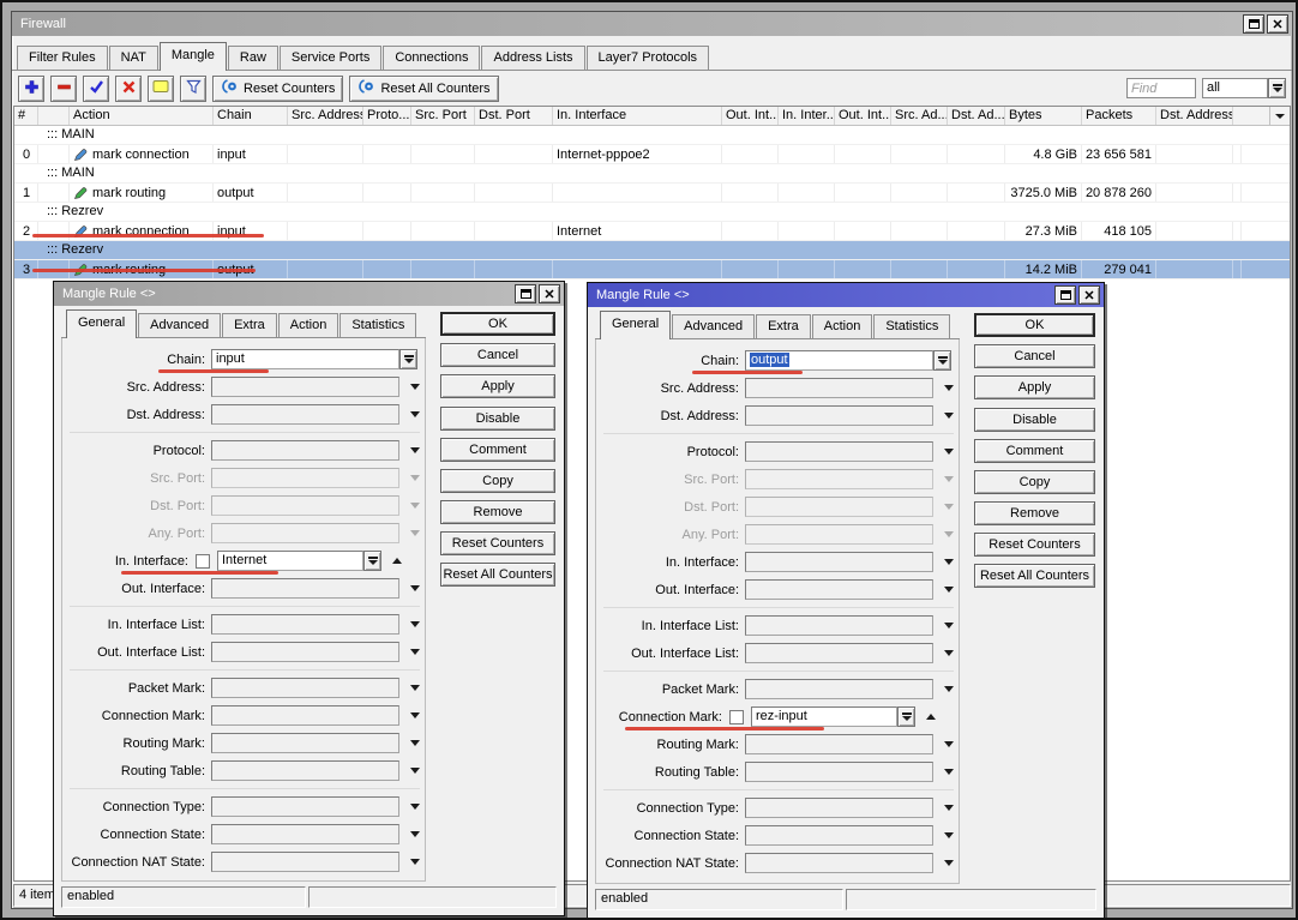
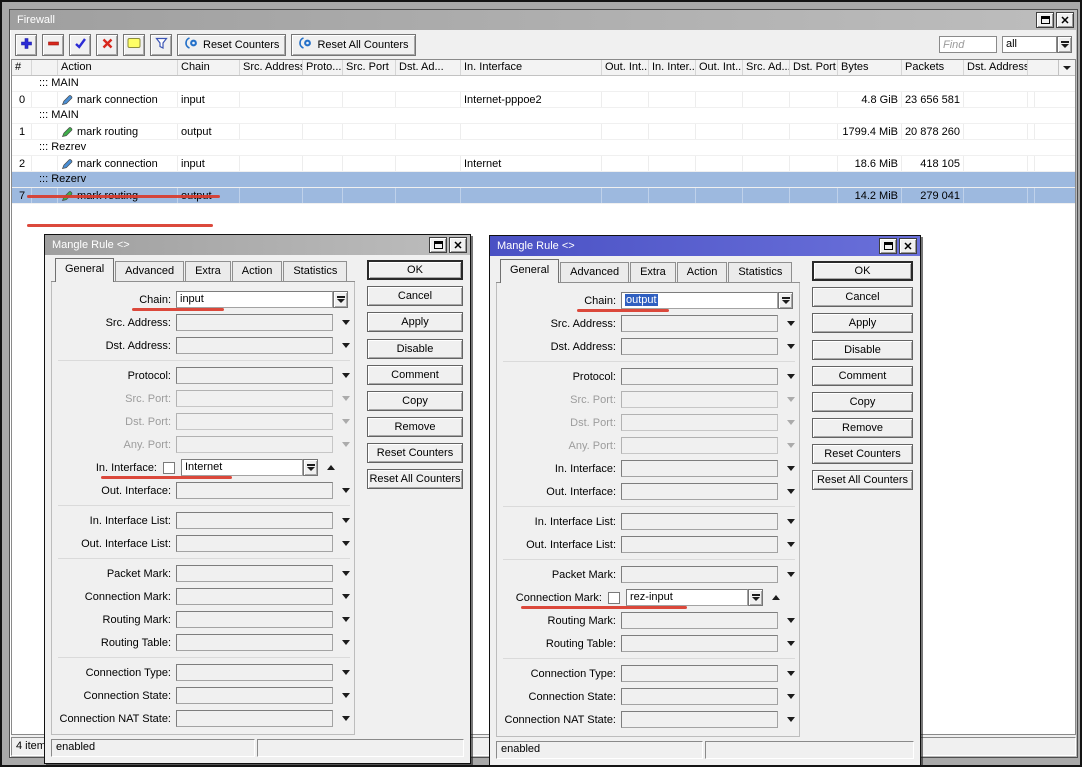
  Firewall
- Filter Rules
- NAT
- Mangle
- Raw
- Service Ports
- Connections
- Address Lists
- Layer7 Protocols
  Reset Counters
  Reset All Counters
  Find
  all
  #
  Action
  Chain
  Src. Address
  Proto...
  Src. Port
- Dst. Port
+ Dst. Ad...
  In. Interface
  Out. Int...
  In. Inter..
  Out. Int...
  Src. Ad...
- Dst. Ad...
+ Dst. Port
  Bytes
  Packets
  Dst. Address
  ::: MAIN
  0
  mark connection
  input
  Internet-pppoe2
  4.8 GiB
  23 656 581
  ::: MAIN
  1
  mark routing
  output
- 3725.0 MiB
+ 1799.4 MiB
  20 878 260
  ::: Rezrev
  2
  mark connection
  input
  Internet
- 27.3 MiB
+ 18.6 MiB
  418 105
  ::: Rezerv
- 3
+ 7
  14.2 MiB
  279 041
  4 item
  Mangle Rule <>
  General
  Advanced
  Extra
  Action
  Statistics
  Chain:
  input
  Src. Address:
  Dst. Address:
  Protocol:
  Src. Port:
  Dst. Port:
  Any. Port:
  In. Interface:
  Internet
  Out. Interface:
  In. Interface List:
  Out. Interface List:
  Packet Mark:
  Connection Mark:
  Routing Mark:
  Routing Table:
  Connection Type:
  Connection State:
  Connection NAT State:
  OK
  Cancel
  Apply
  Disable
  Comment
  Copy
  Remove
  Reset Counters
  Reset All Counters
  enabled
  Mangle Rule <>
  General
  Advanced
  Extra
  Action
  Statistics
  Chain:
  output
  Src. Address:
  Dst. Address:
  Protocol:
  Src. Port:
  Dst. Port:
  Any. Port:
  In. Interface:
  Out. Interface:
  In. Interface List:
  Out. Interface List:
  Packet Mark:
  Connection Mark:
  rez-input
  Routing Mark:
  Routing Table:
  Connection Type:
  Connection State:
  Connection NAT State:
  OK
  Cancel
  Apply
  Disable
  Comment
  Copy
  Remove
  Reset Counters
  Reset All Counters
  enabled
